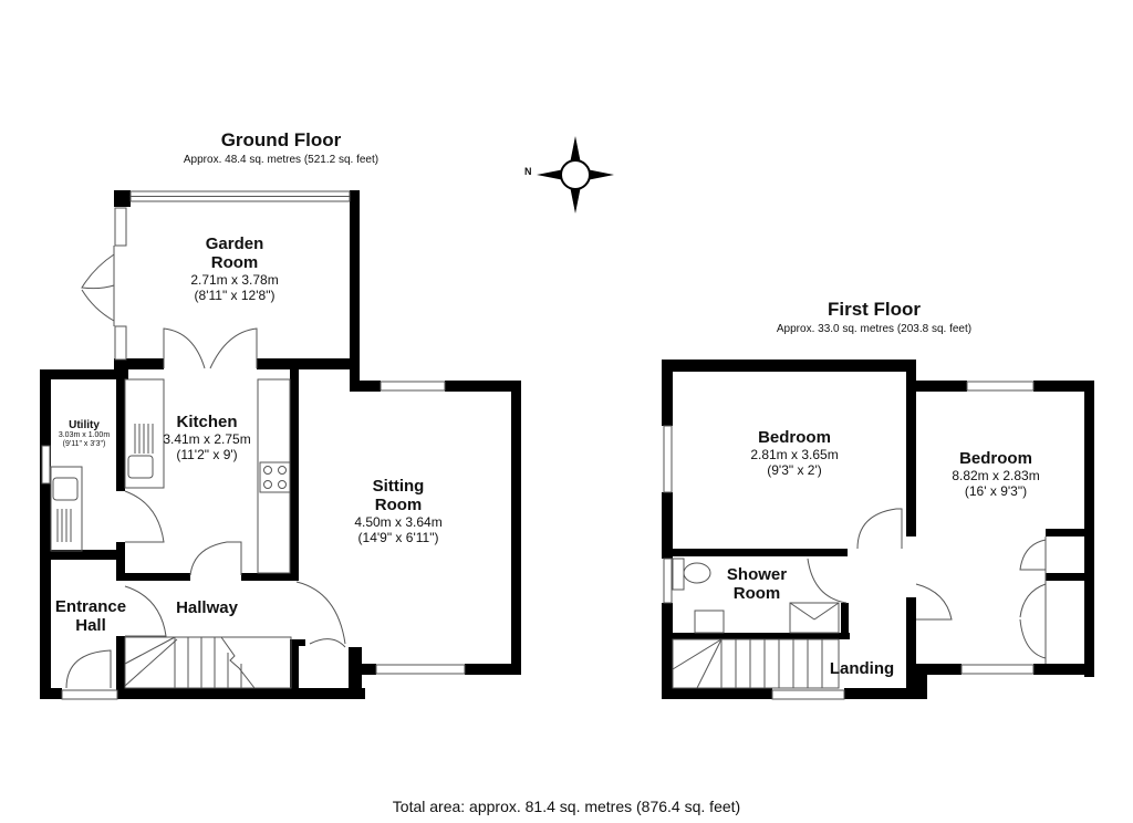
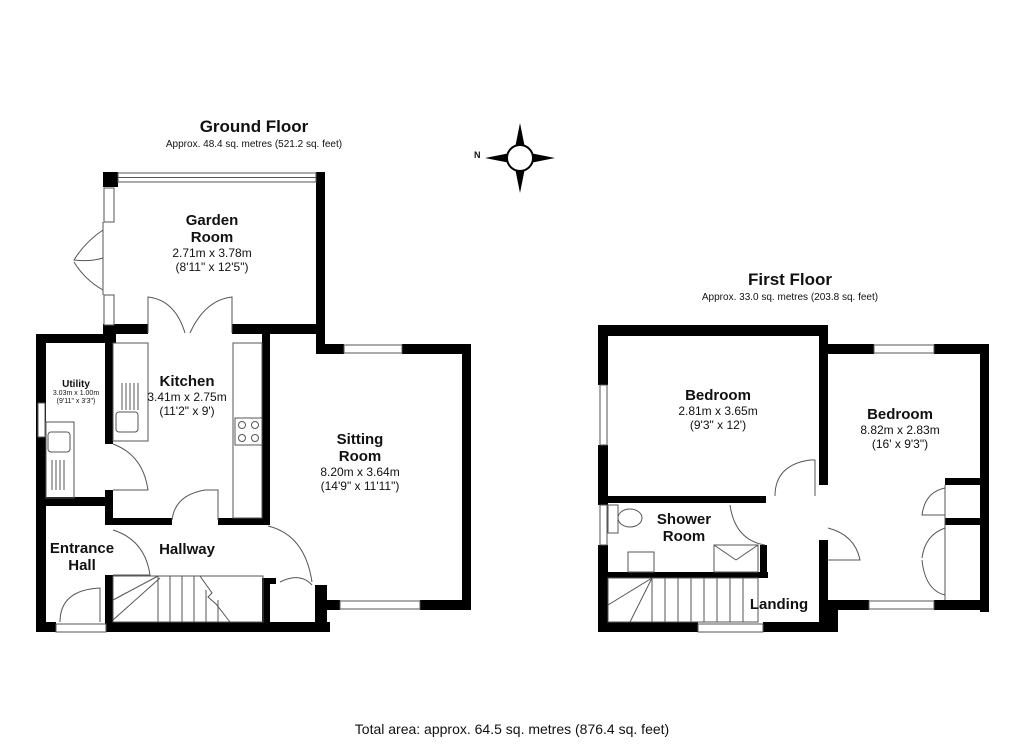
  N
  Ground Floor
  Approx. 48.4 sq. metres (521.2 sq. feet)
  Garden
  Room
  2.71m x 3.78m
- (8'11" x 12'8")
+ (8'11" x 12'5")
  Kitchen
  3.41m x 2.75m
  (11'2" x 9')
  Utility
  Sitting
  Room
- 4.50m x 3.64m
+ 8.20m x 3.64m
- (14'9" x 6'11")
+ (14'9" x 11'11")
  Entrance
  Hall
  Hallway
  First Floor
  Approx. 33.0 sq. metres (203.8 sq. feet)
  Bedroom
  2.81m x 3.65m
- (9'3" x 2')
+ (9'3" x 12')
  Bedroom
  8.82m x 2.83m
  (16' x 9'3")
  Shower
  Room
  Landing
- Total area: approx. 81.4 sq. metres (876.4 sq. feet)
+ Total area: approx. 64.5 sq. metres (876.4 sq. feet)
